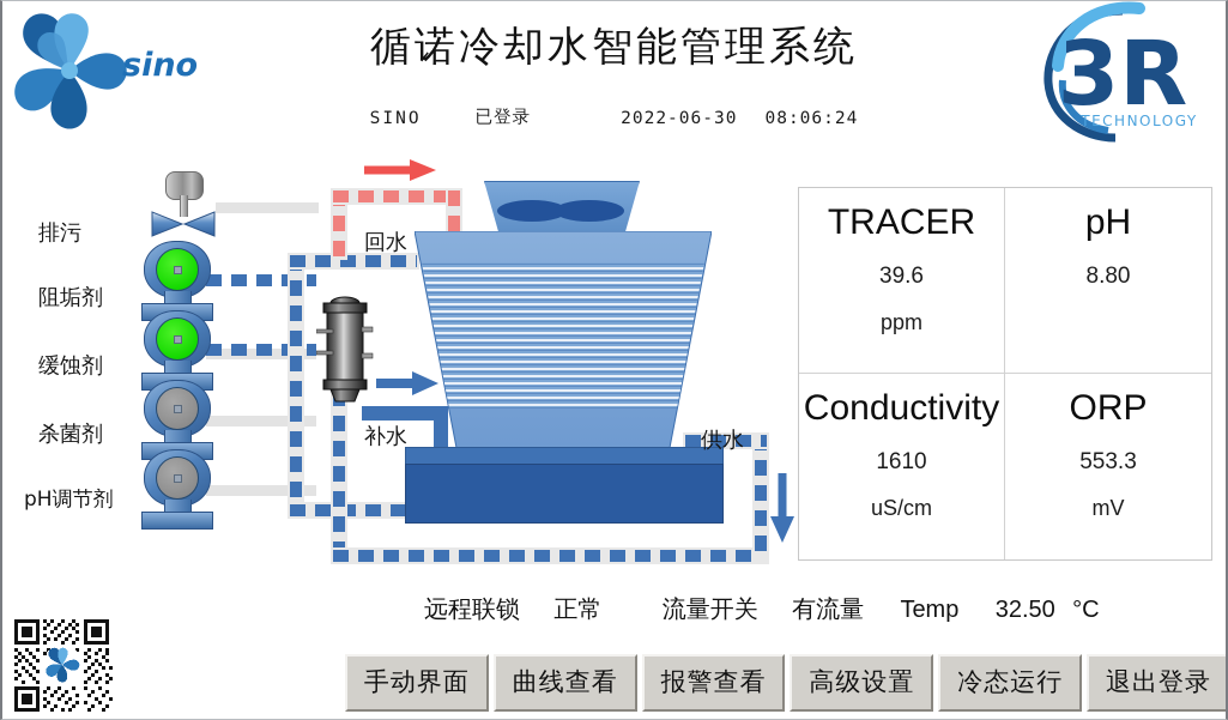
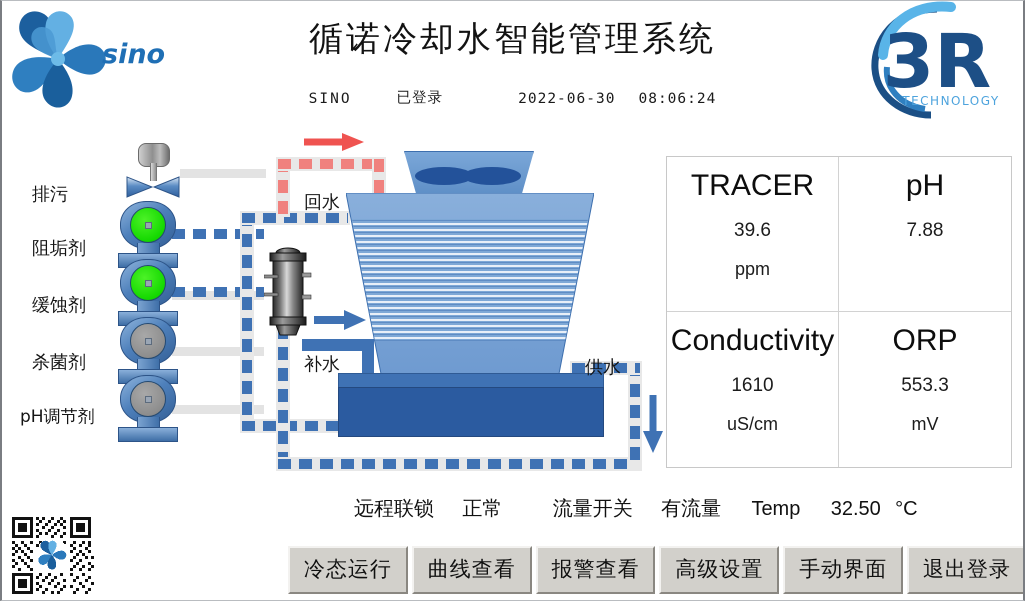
  sino
  循诺冷却水智能管理系统
  SINO 已登录 2022-06-30 08:06:24
  3R
  TECHNOLOGY
  排污
  阻垢剂
  缓蚀剂
  杀菌剂
  pH调节剂
  回水
  补水
  供水
  TRACER
  39.6
  ppm
  pH
- 8.80
+ 7.88
  Conductivity
  1610
  uS/cm
  ORP
  553.3
  mV
  远程联锁 正常 流量开关 有流量 Temp 32.50 °C
- 手动界面
+ 冷态运行
  曲线查看
  报警查看
  高级设置
- 冷态运行
+ 手动界面
  退出登录
